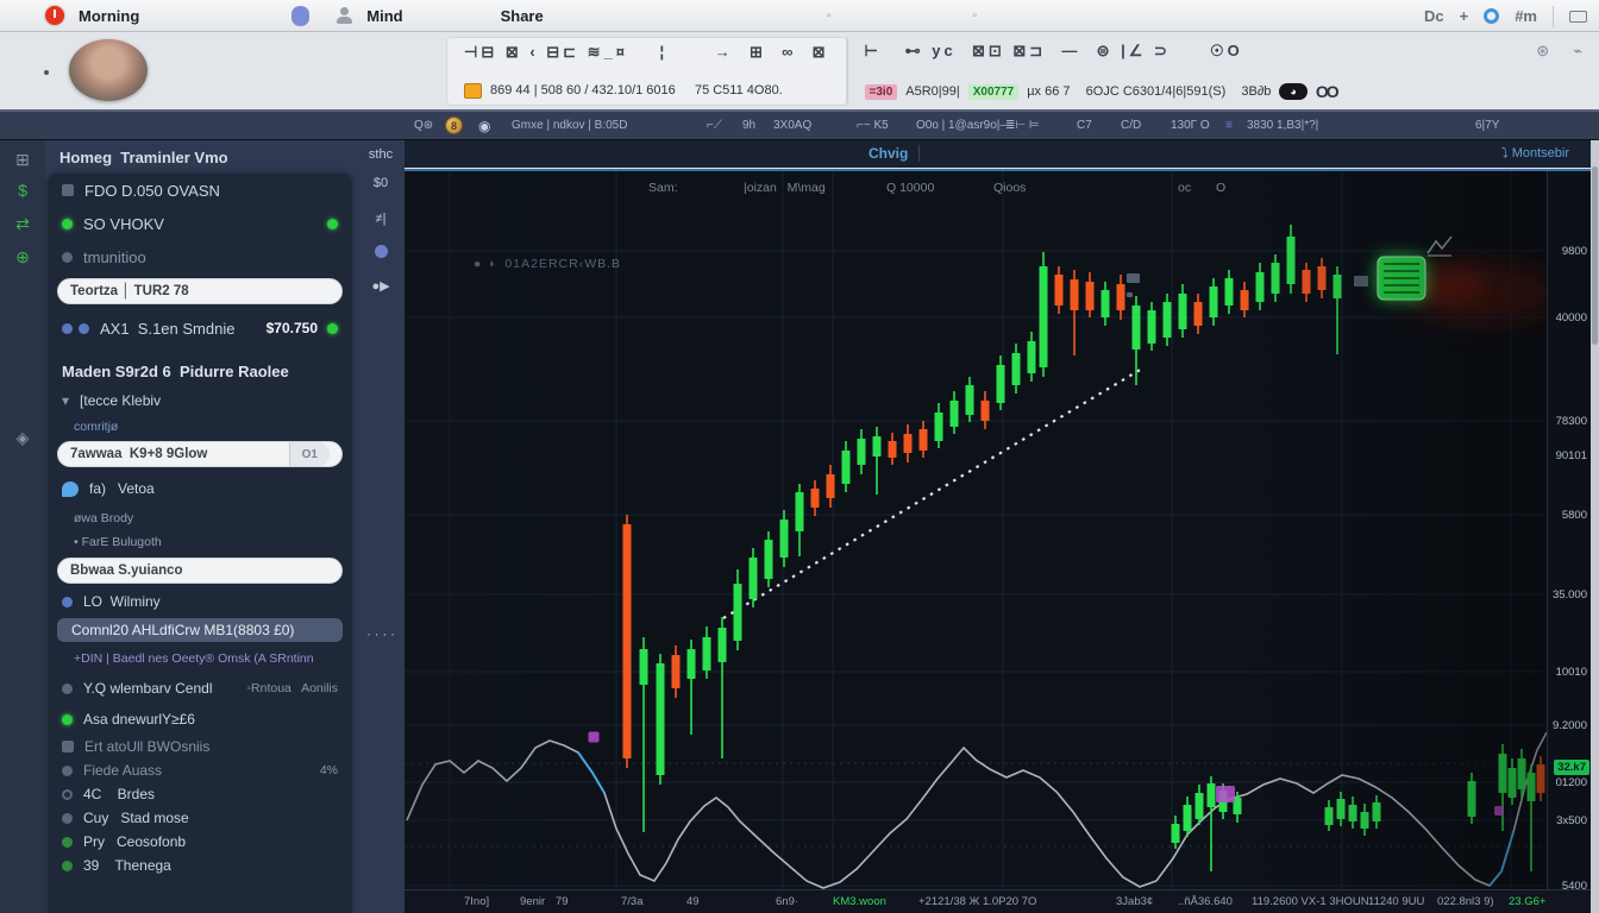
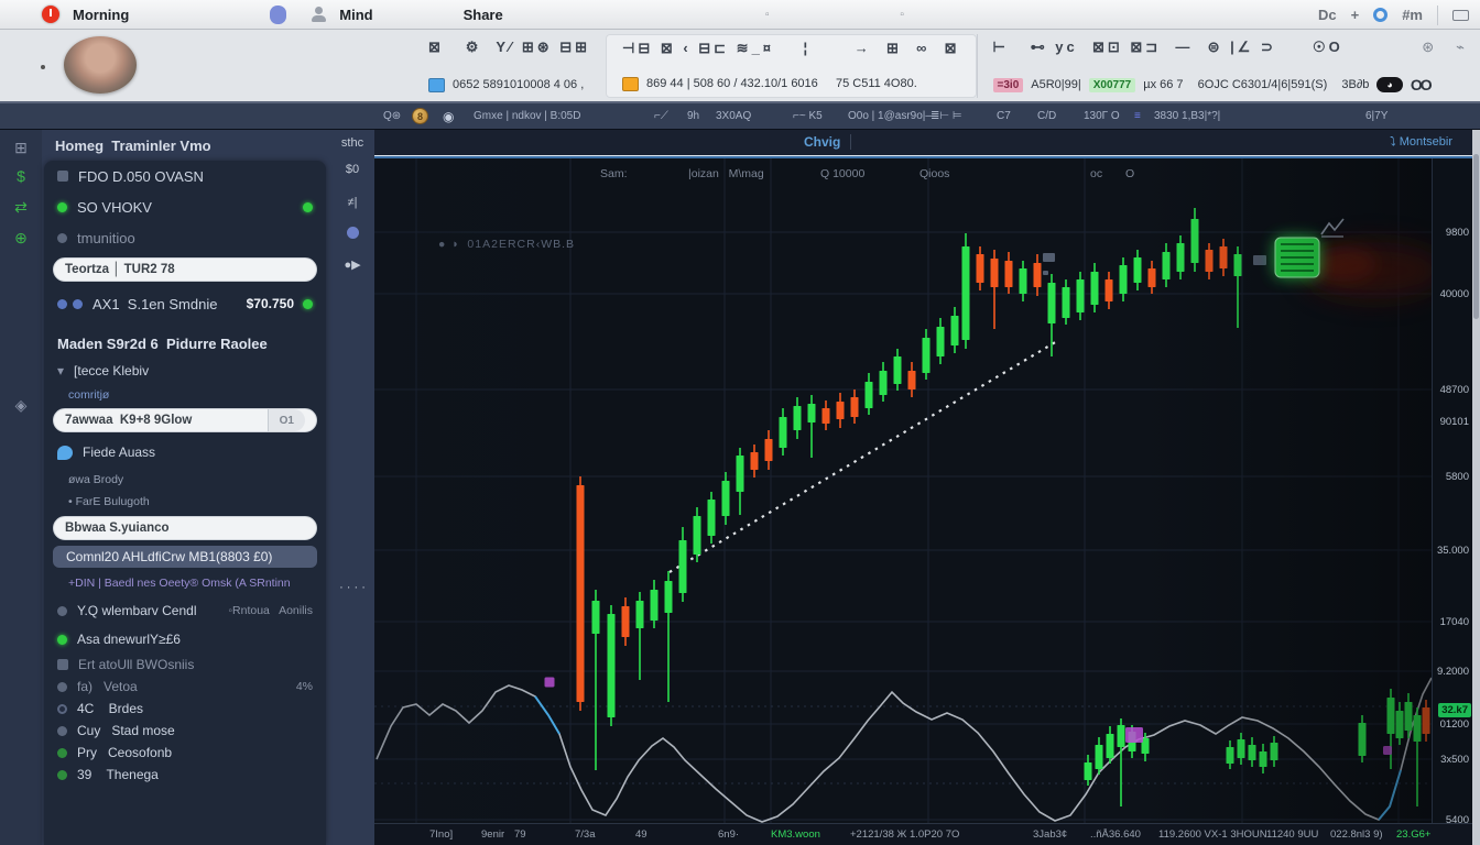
  Morning
  Mind
  Share
  ▫ ▫
  Dc
  +
  #m
+ ⊠ ⚙ Y∕ ⊞⊛ ⊟⊞
+ 0652 5891010008 4 06 ,
  ⊣⊟ ⊠ ‹ ⊟⊏ ≋_¤ ¦ → ⊞ ∞ ⊠
  869 44 | 508 60 / 432.10/1 6016
  75 C511 4O80.
  ⊢ ⊷ yc ⊠⊡ ⊠⊐ — ⊜ |∠ ⊃ ☉O
  =3i0
  A5R0|99|
  X00777
  µx 66 7
  6OJC C6301/4|6|591(S)
  3B∂b
  ◕
  OO
  ⊛
  ⌁
  Q⊛
  8
  ◉
  Gmxe | ndkov | B:05D
  ⌐⟋
  9h
  3X0AQ
  ⌐~ K5
  O0o | 1@asr9o|—
  ≣⊢ ⊨
  C7
  C/D
  130Г O
  ≡
  3830 1,B3|*?|
  6|7Y
  ⊞
  $
  ⇄
  ⊕
  ◈
  Homeg Traminler Vmo
  FDO D.050 OVASN
  SO VHOKV
  tmunitioo
  Teortza │ TUR2 78
  AX1 S.1en Smdnie
  $70.750
  Maden S9r2d 6 Pidurre Raolee
  ▾
  [tecce Klebiv
  comritjø
  7awwaa K9+8 9Glow
  O1
- fa) Vetoa
+ Fiede Auass
  øwa Brody
  • FarE Bulugoth
  Bbwaa S.yuianco
- LO Wilminy
  Comnl20 AHLdfiCrw MB1(8803 £0)
  +DIN | Baedl nes Oeety® Omsk (A SRntinn
  Y.Q wlembarv Cendl
  ◦Rntoua Aonilis
  Asa dnewurlY≥£6
  Ert atoUll BWOsniis
- Fiede Auass
+ fa) Vetoa
  4%
  4C Brdes
  Cuy Stad mose
  Pry Ceosofonb
  39 Thenega
  sthc
  $0
  ≠|
  ●▶
  · · · ·
  Chvig
  ⤵ Montsebir
  Sam:
  |oizan M\mag
  Q 10000
  Qioos
  oc
  O
  9800
  40000
- 78300
+ 48700
  90101
  5800
  35.000
- 10010
+ 17040
  9.2000
  01200
  3x500
  5400
  32.k7
  7Ino]
  9enir
  79
  7/3a
  49
  6n9·
  KM3.woon
  +2121/38 Ж 1.0P20 7O
  3Jab3¢
  ..ñÅ36.640
  119.2600 VX-1 3HOUN
  11240 9UU
  022.8nl3 9)
  23.G6+
